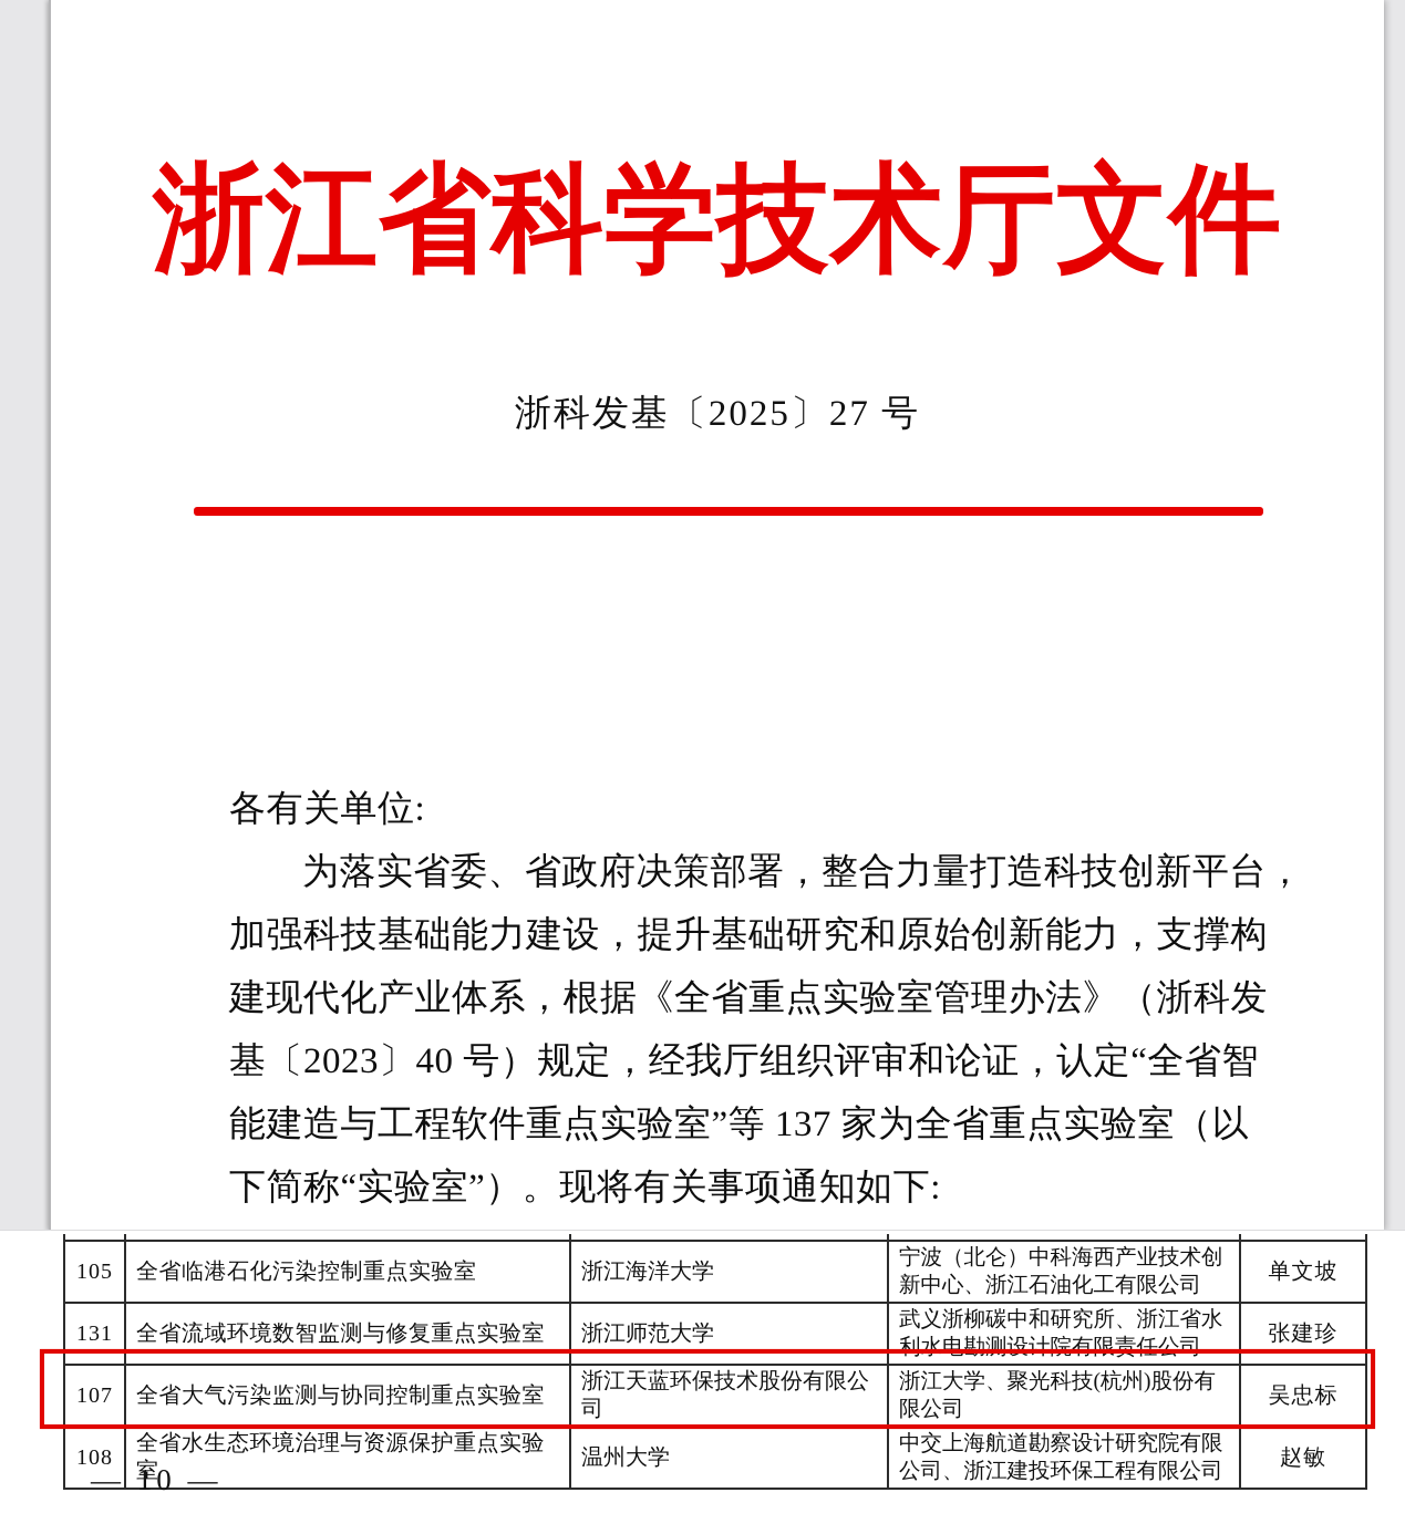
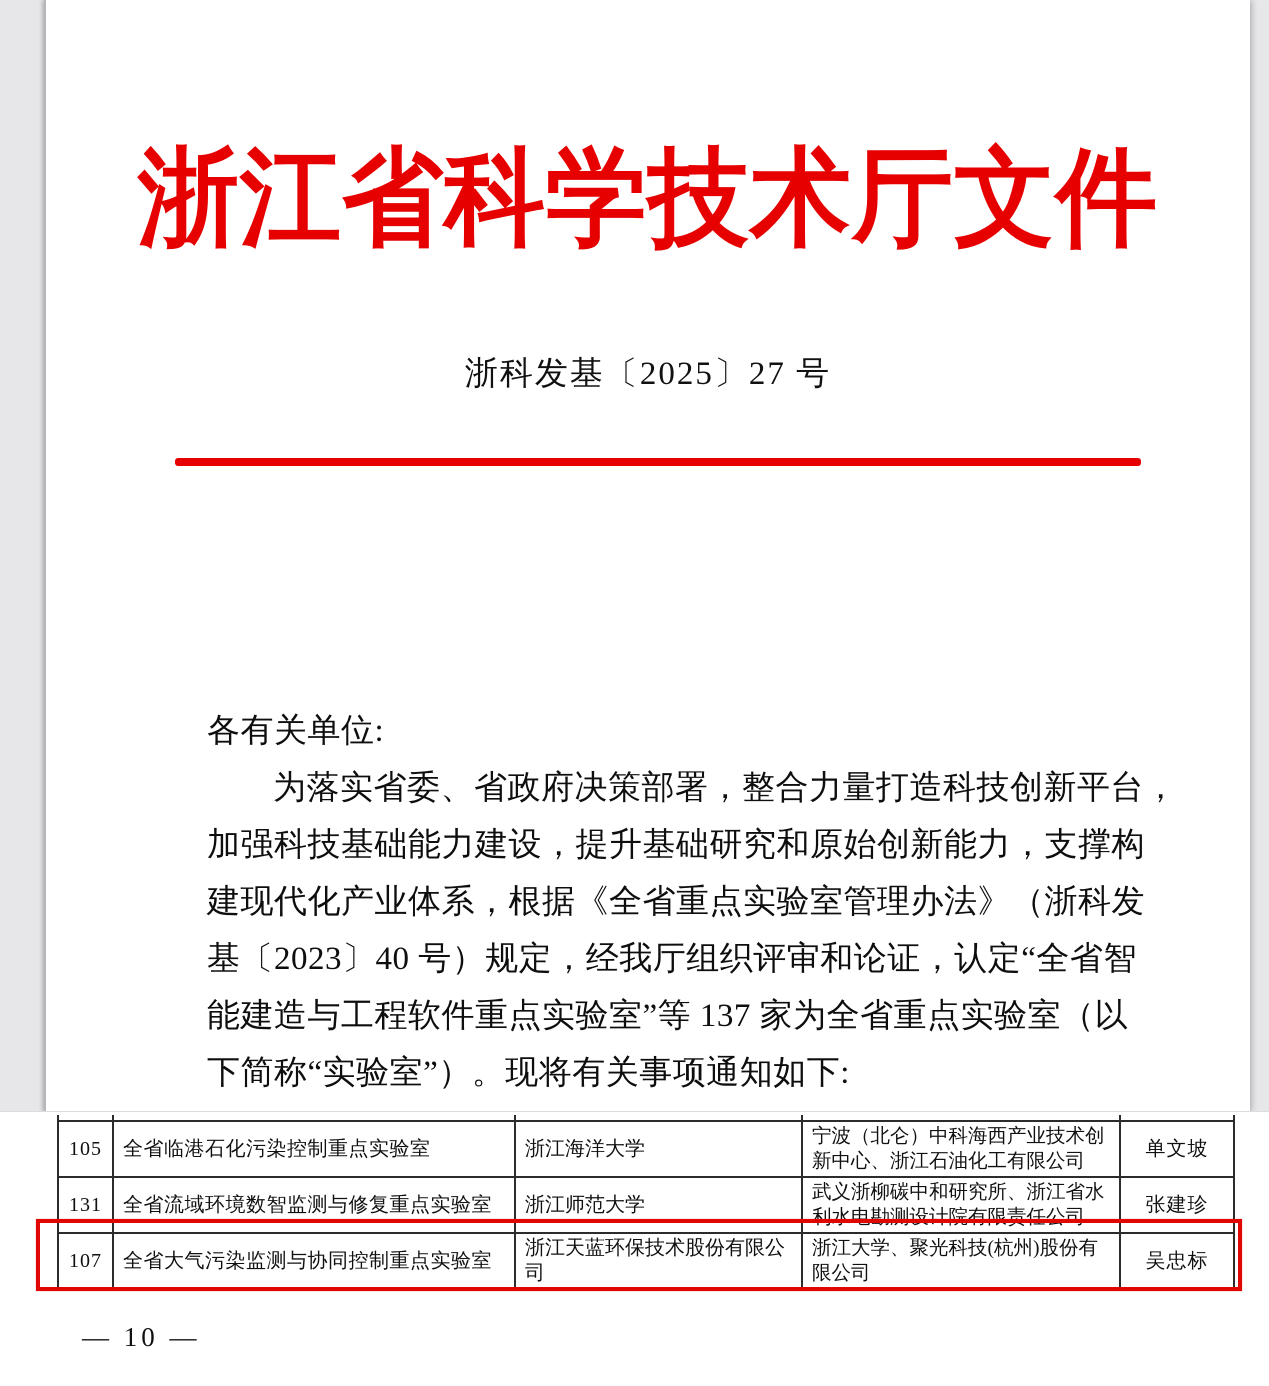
  浙江省科学技术厅文件
  浙科发基〔2025〕27 号
  各有关单位:
  为落实省委、省政府决策部署，整合力量打造科技创新平台，
  加强科技基础能力建设，提升基础研究和原始创新能力，支撑构
  建现代化产业体系，根据《全省重点实验室管理办法》（浙科发
  基〔2023〕40 号）规定，经我厅组织评审和论证，认定“全省智
  能建造与工程软件重点实验室”等 137 家为全省重点实验室（以
  下简称“实验室”）。现将有关事项通知如下:
  105	全省临港石化污染控制重点实验室	浙江海洋大学	宁波（北仑）中科海西产业技术创新中心、浙江石油化工有限公司	单文坡
  131	全省流域环境数智监测与修复重点实验室	浙江师范大学	武义浙柳碳中和研究所、浙江省水利水电勘测设计院有限责任公司	张建珍
  107	全省大气污染监测与协同控制重点实验室	浙江天蓝环保技术股份有限公司	浙江大学、聚光科技(杭州)股份有限公司	吴忠标
- 108	全省水生态环境治理与资源保护重点实验室	温州大学	中交上海航道勘察设计研究院有限公司、浙江建投环保工程有限公司	赵敏
  — 10 —
